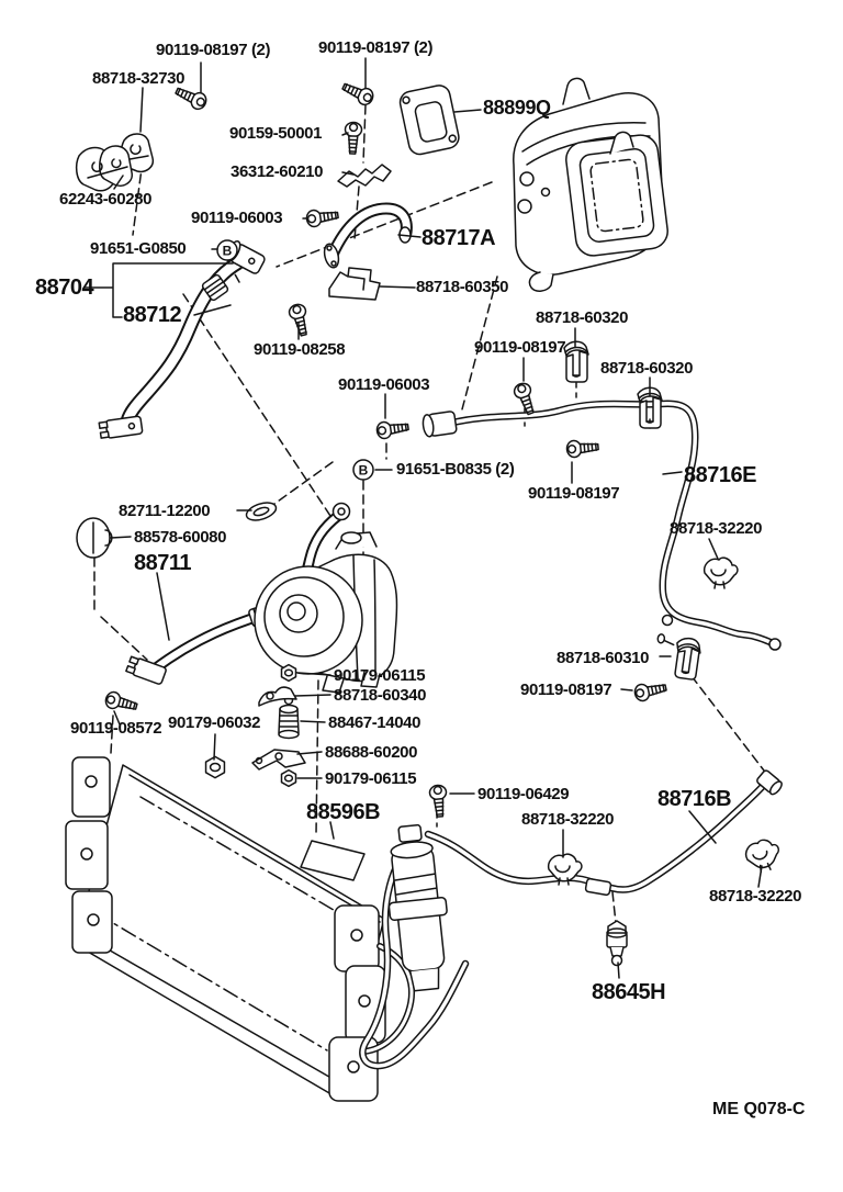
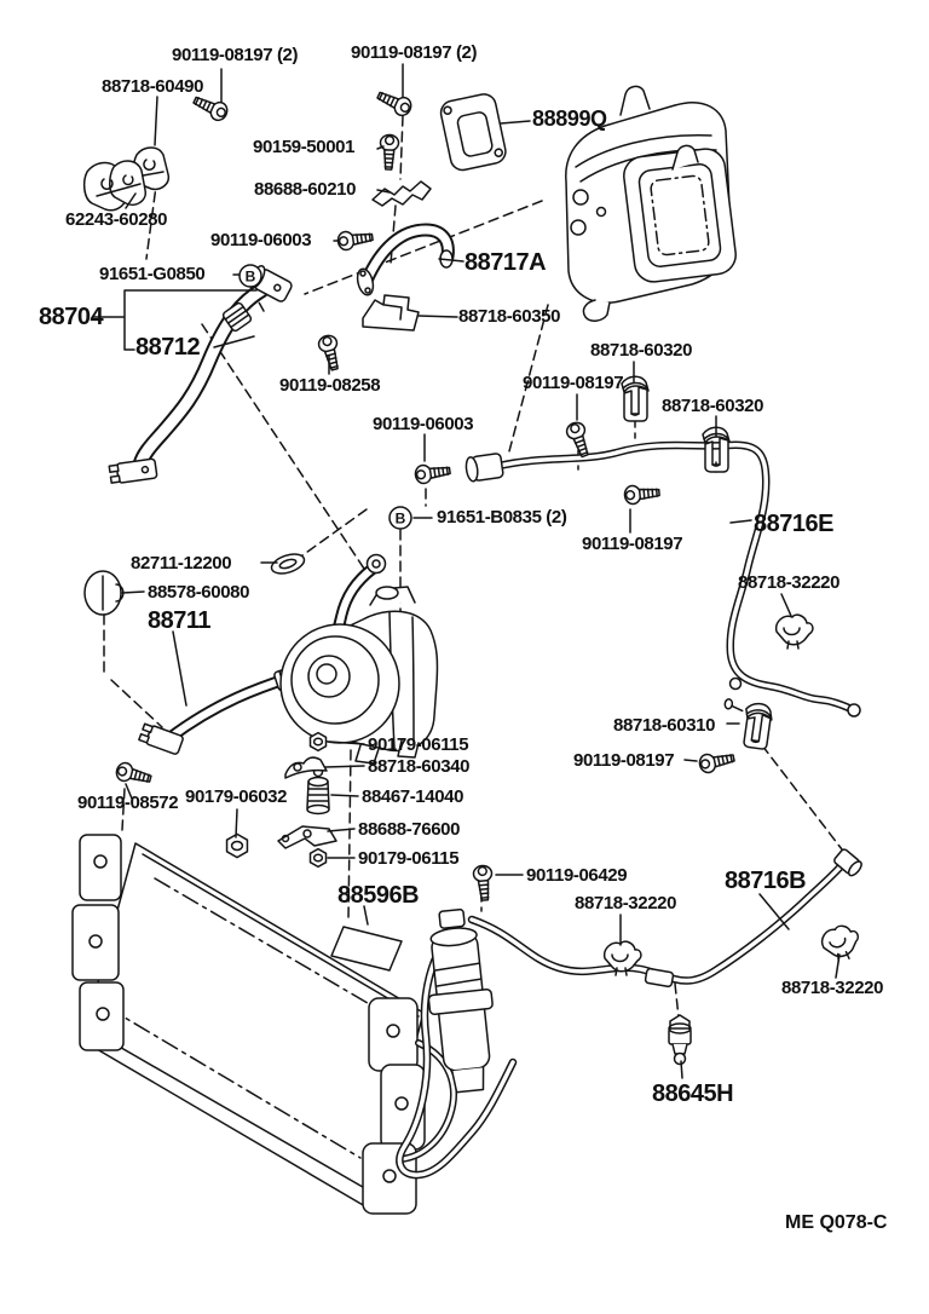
  B
  B
  90119-08197 (2)
- 88718-32730
+ 88718-60490
  90119-08197 (2)
  88899Q
  90159-50001
- 36312-60210
+ 88688-60210
  62243-60280
  90119-06003
  88717A
  91651-G0850
  88704
  88712
  88718-60350
  90119-08258
  88718-60320
  90119-08197
  88718-60320
  90119-06003
  88716E
  91651-B0835 (2)
  90119-08197
  82711-12200
  88578-60080
  88711
  88718-32220
  88718-60310
  90119-08197
  90179-06115
  88718-60340
  88467-14040
  90179-06032
- 88688-60200
+ 88688-76600
  90119-08572
  90179-06115
  88596B
  90119-06429
  88718-32220
  88716B
  88718-32220
  88645H
  ME Q078-C
